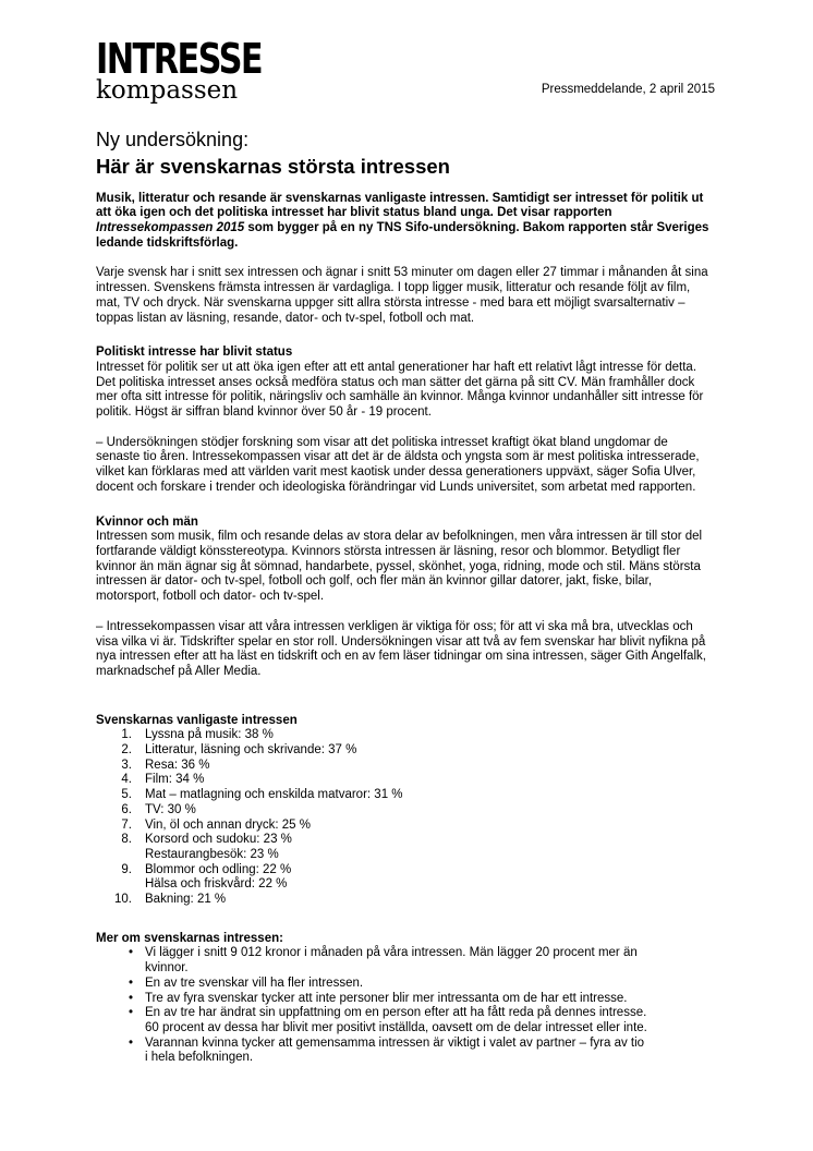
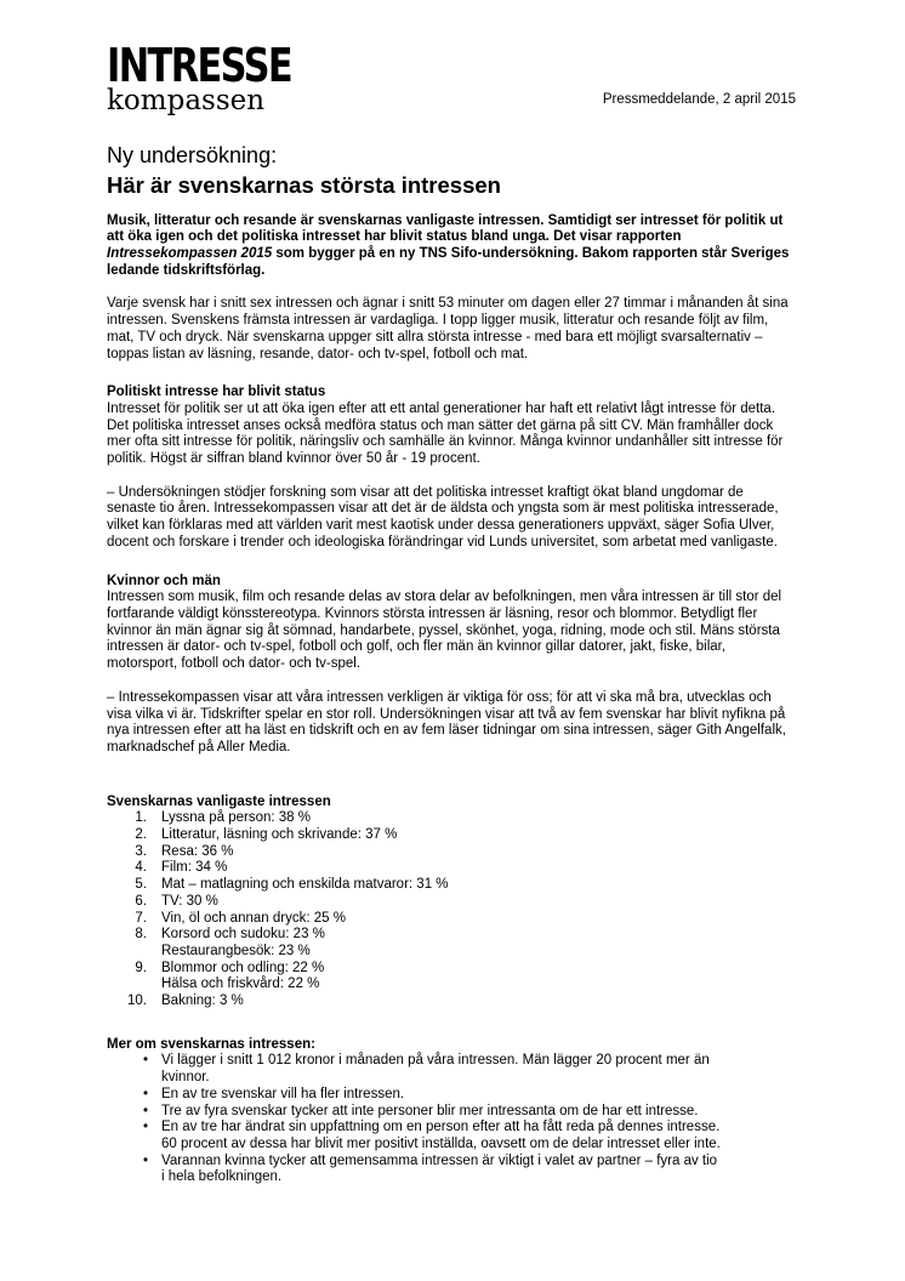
  INTRESSE
  kompassen
  Pressmeddelande, 2 april 2015
  Ny undersökning:
  Här är svenskarnas största intressen
  Musik, litteratur och resande är svenskarnas vanligaste intressen. Samtidigt ser intresset för politik ut att öka igen och det politiska intresset har blivit status bland unga. Det visar rapporten Intressekompassen 2015 som bygger på en ny TNS Sifo-undersökning. Bakom rapporten står Sveriges ledande tidskriftsförlag.
  Varje svensk har i snitt sex intressen och ägnar i snitt 53 minuter om dagen eller 27 timmar i månanden åt sina intressen. Svenskens främsta intressen är vardagliga. I topp ligger musik, litteratur och resande följt av film, mat, TV och dryck. När svenskarna uppger sitt allra största intresse - med bara ett möjligt svarsalternativ – toppas listan av läsning, resande, dator- och tv-spel, fotboll och mat.
  Politiskt intresse har blivit status
  Intresset för politik ser ut att öka igen efter att ett antal generationer har haft ett relativt lågt intresse för detta. Det politiska intresset anses också medföra status och man sätter det gärna på sitt CV. Män framhåller dock mer ofta sitt intresse för politik, näringsliv och samhälle än kvinnor. Många kvinnor undanhåller sitt intresse för politik. Högst är siffran bland kvinnor över 50 år - 19 procent.
- – Undersökningen stödjer forskning som visar att det politiska intresset kraftigt ökat bland ungdomar de senaste tio åren. Intressekompassen visar att det är de äldsta och yngsta som är mest politiska intresserade, vilket kan förklaras med att världen varit mest kaotisk under dessa generationers uppväxt, säger Sofia Ulver, docent och forskare i trender och ideologiska förändringar vid Lunds universitet, som arbetat med rapporten.
+ – Undersökningen stödjer forskning som visar att det politiska intresset kraftigt ökat bland ungdomar de senaste tio åren. Intressekompassen visar att det är de äldsta och yngsta som är mest politiska intresserade, vilket kan förklaras med att världen varit mest kaotisk under dessa generationers uppväxt, säger Sofia Ulver, docent och forskare i trender och ideologiska förändringar vid Lunds universitet, som arbetat med vanligaste.
  Kvinnor och män
  Intressen som musik, film och resande delas av stora delar av befolkningen, men våra intressen är till stor del fortfarande väldigt könsstereotypa. Kvinnors största intressen är läsning, resor och blommor. Betydligt fler kvinnor än män ägnar sig åt sömnad, handarbete, pyssel, skönhet, yoga, ridning, mode och stil. Mäns största intressen är dator- och tv-spel, fotboll och golf, och fler män än kvinnor gillar datorer, jakt, fiske, bilar, motorsport, fotboll och dator- och tv-spel.
  – Intressekompassen visar att våra intressen verkligen är viktiga för oss; för att vi ska må bra, utvecklas och visa vilka vi är. Tidskrifter spelar en stor roll. Undersökningen visar att två av fem svenskar har blivit nyfikna på nya intressen efter att ha läst en tidskrift och en av fem läser tidningar om sina intressen, säger Gith Angelfalk, marknadschef på Aller Media.
  Svenskarnas vanligaste intressen
  1.
- Lyssna på musik: 38 %
+ Lyssna på person: 38 %
  2.
  Litteratur, läsning och skrivande: 37 %
  3.
  Resa: 36 %
  4.
  Film: 34 %
  5.
  Mat – matlagning och enskilda matvaror: 31 %
  6.
  TV: 30 %
  7.
  Vin, öl och annan dryck: 25 %
  8.
  Korsord och sudoku: 23 %
  Restaurangbesök: 23 %
  9.
  Blommor och odling: 22 %
  Hälsa och friskvård: 22 %
  10.
- Bakning: 21 %
+ Bakning: 3 %
  Mer om svenskarnas intressen:
  •
- Vi lägger i snitt 9 012 kronor i månaden på våra intressen. Män lägger 20 procent mer än kvinnor.
+ Vi lägger i snitt 1 012 kronor i månaden på våra intressen. Män lägger 20 procent mer än kvinnor.
  •
  En av tre svenskar vill ha fler intressen.
  •
  Tre av fyra svenskar tycker att inte personer blir mer intressanta om de har ett intresse.
  •
  En av tre har ändrat sin uppfattning om en person efter att ha fått reda på dennes intresse. 60 procent av dessa har blivit mer positivt inställda, oavsett om de delar intresset eller inte.
  •
  Varannan kvinna tycker att gemensamma intressen är viktigt i valet av partner – fyra av tio i hela befolkningen.
